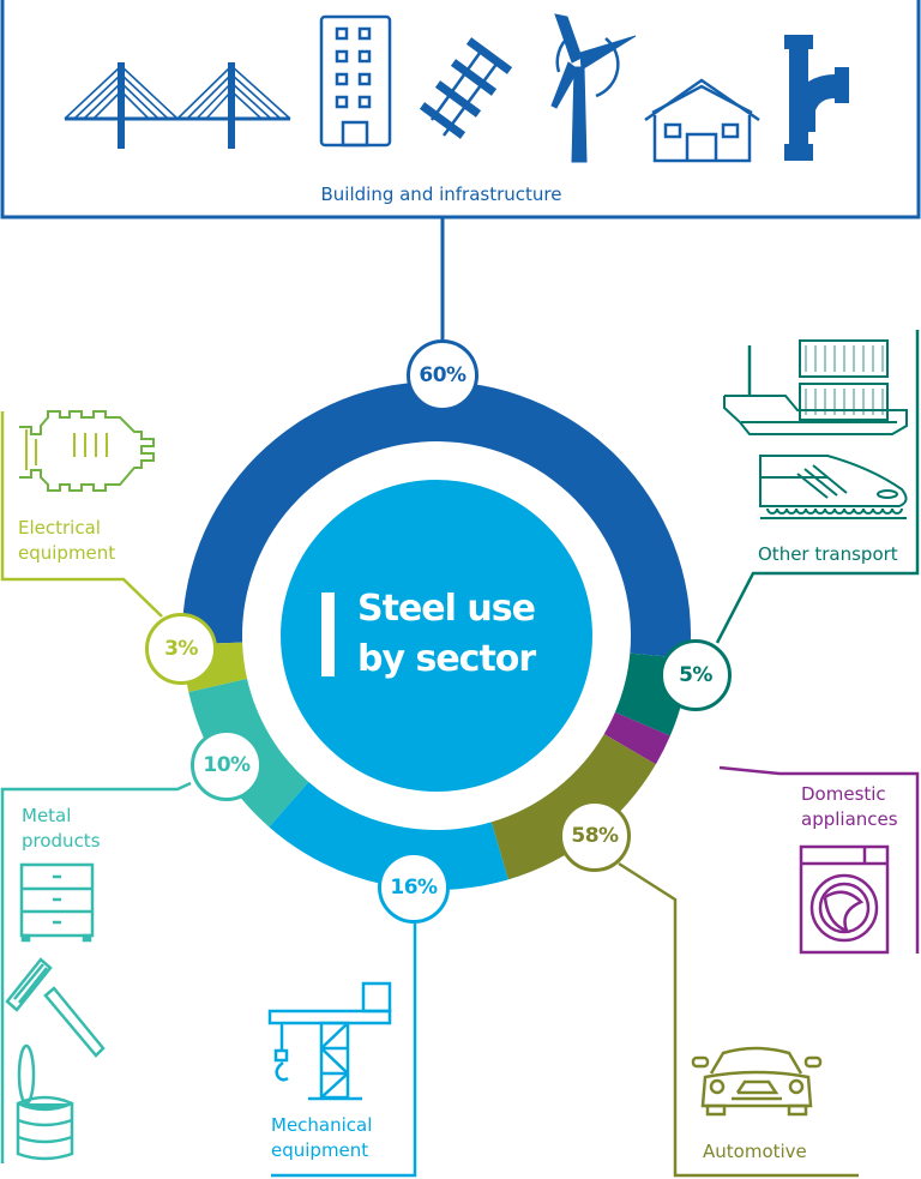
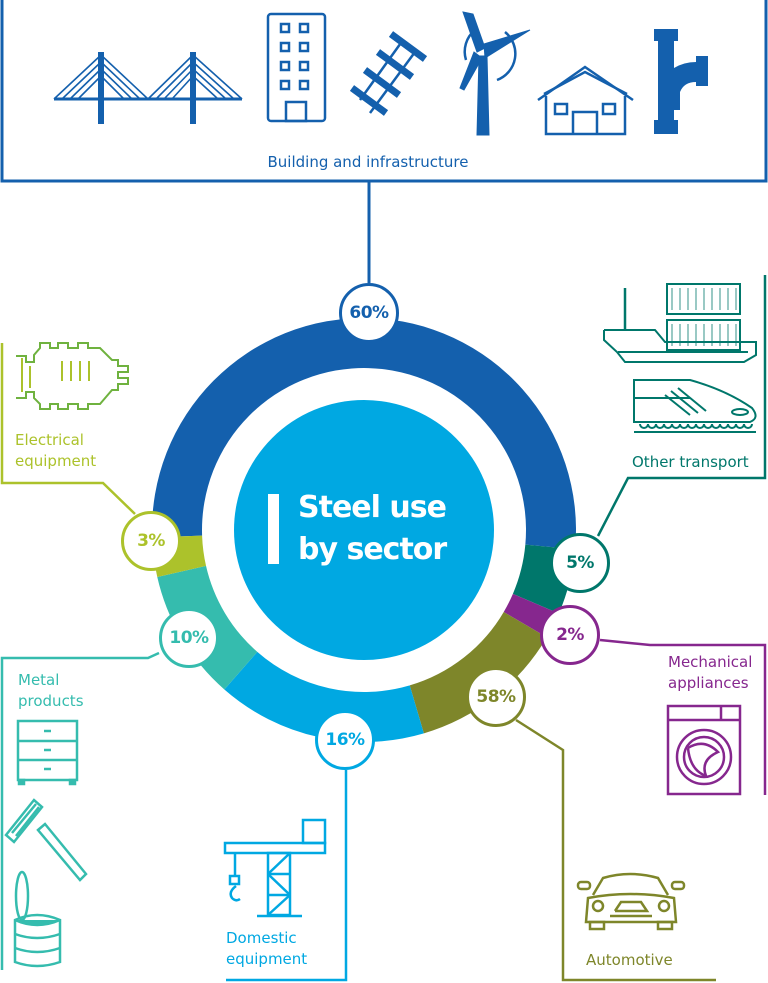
  Steel use
  by sector
  60%
  5%
+ 2%
  58%
  16%
  10%
  3%
  Building and infrastructure
  Other transport
- Domestic
+ Mechanical
  appliances
  Automotive
- Mechanical
+ Domestic
  equipment
  Metal
  products
  Electrical
  equipment
